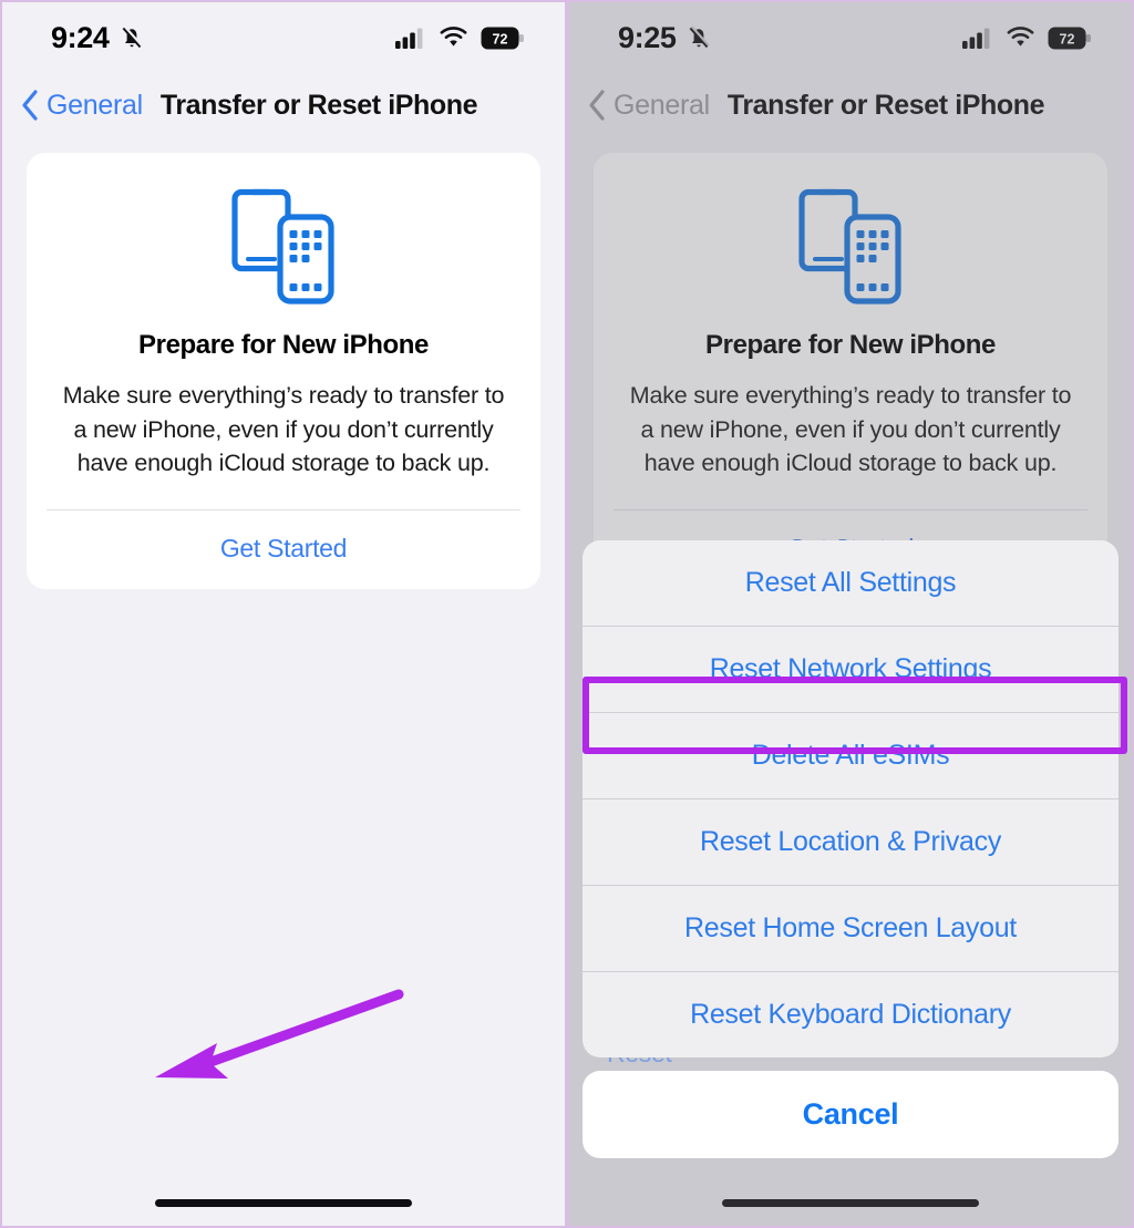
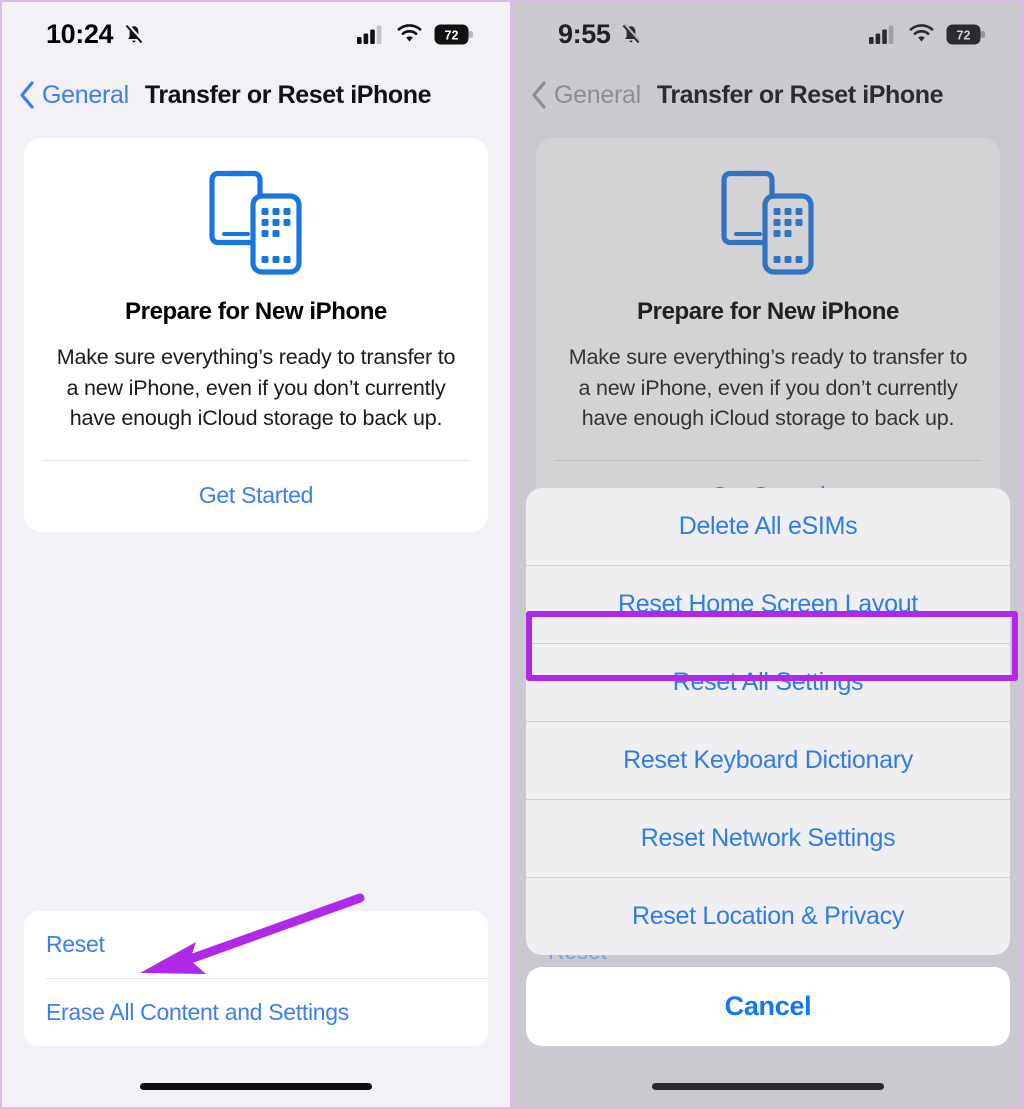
- 9:24
+ 10:24
  72
  General
  Transfer or Reset iPhone
  Prepare for New iPhone
  Make sure everything’s ready to transfer to a new iPhone, even if you don’t currently have enough iCloud storage to back up.
  Get Started
+ Reset
+ Erase All Content and Settings
- 9:25
+ 9:55
  72
  General
  Transfer or Reset iPhone
  Prepare for New iPhone
  Make sure everything’s ready to transfer to a new iPhone, even if you don’t currently have enough iCloud storage to back up.
- Reset All Settings
+ Delete All eSIMs
- Reset Network Settings
+ Reset Home Screen Layout
- Delete All eSIMs
+ Reset All Settings
- Reset Location & Privacy
+ Reset Keyboard Dictionary
- Reset Home Screen Layout
+ Reset Network Settings
- Reset Keyboard Dictionary
+ Reset Location & Privacy
  Cancel
